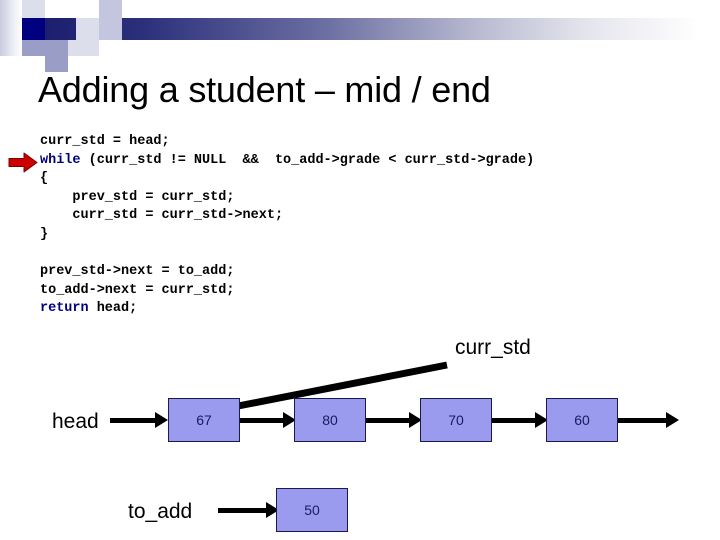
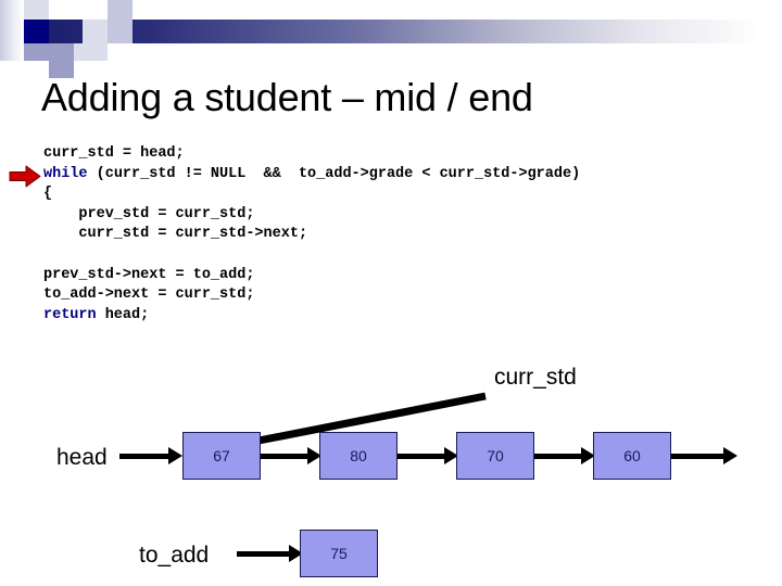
  Adding a student – mid / end
  curr_std = head;
  while (curr_std != NULL && to_add->grade < curr_std->grade)
  {
  prev_std = curr_std;
  curr_std = curr_std->next;
- }
  prev_std->next = to_add;
  to_add->next = curr_std;
  return head;
  curr_std
  head
  67
  80
  70
  60
  to_add
- 50
+ 75
